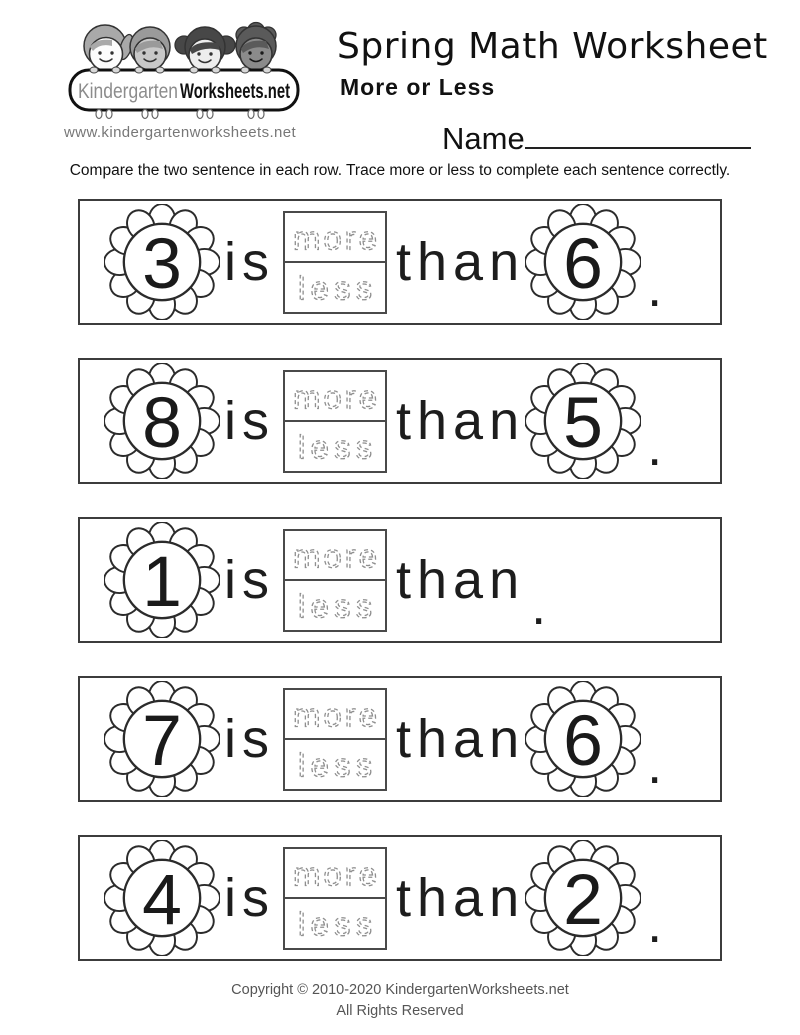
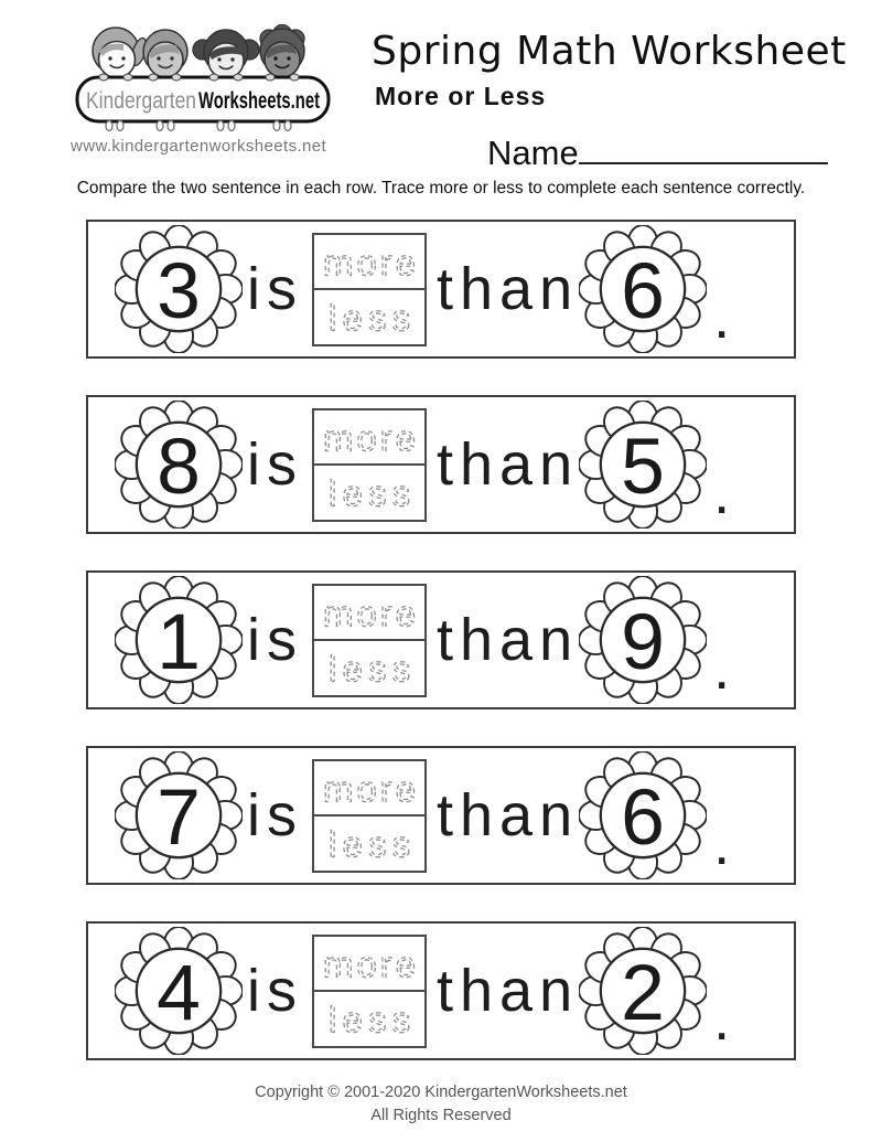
  Kindergarten
  Worksheets.net
  www.kindergartenworksheets.net
  Spring Math Worksheet
  More or Less
  Name
  Compare the two sentence in each row. Trace more or less to complete each sentence correctly.
  3
  is
  more
  less
  than
  6
  .
  8
  is
  more
  less
  than
  5
  .
  1
  is
  more
  less
  than
+ 9
  .
  7
  is
  more
  less
  than
  6
  .
  4
  is
  more
  less
  than
  2
  .
- Copyright © 2010-2020 KindergartenWorksheets.net
+ Copyright © 2001-2020 KindergartenWorksheets.net
  All Rights Reserved
